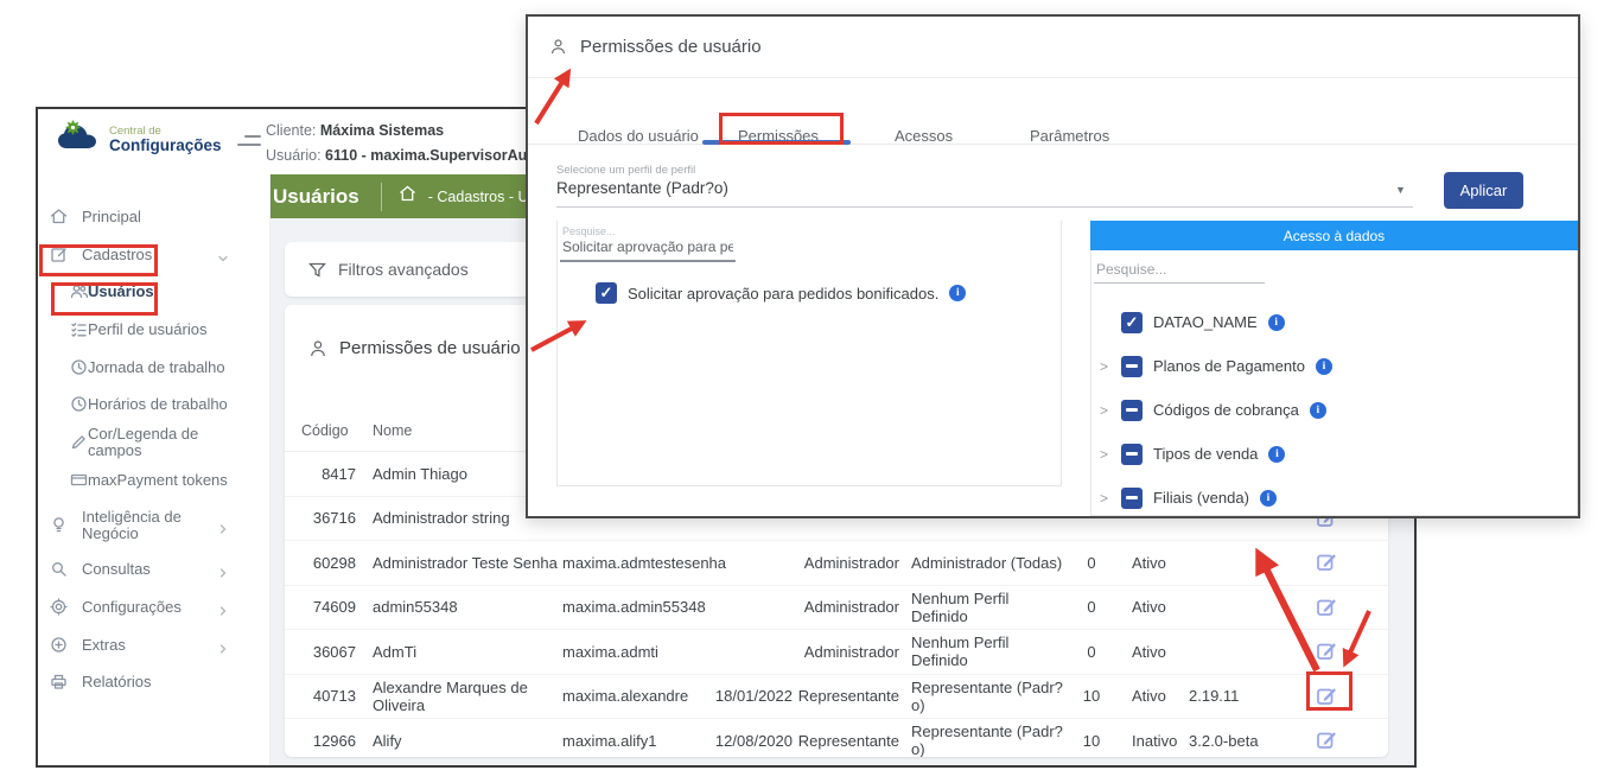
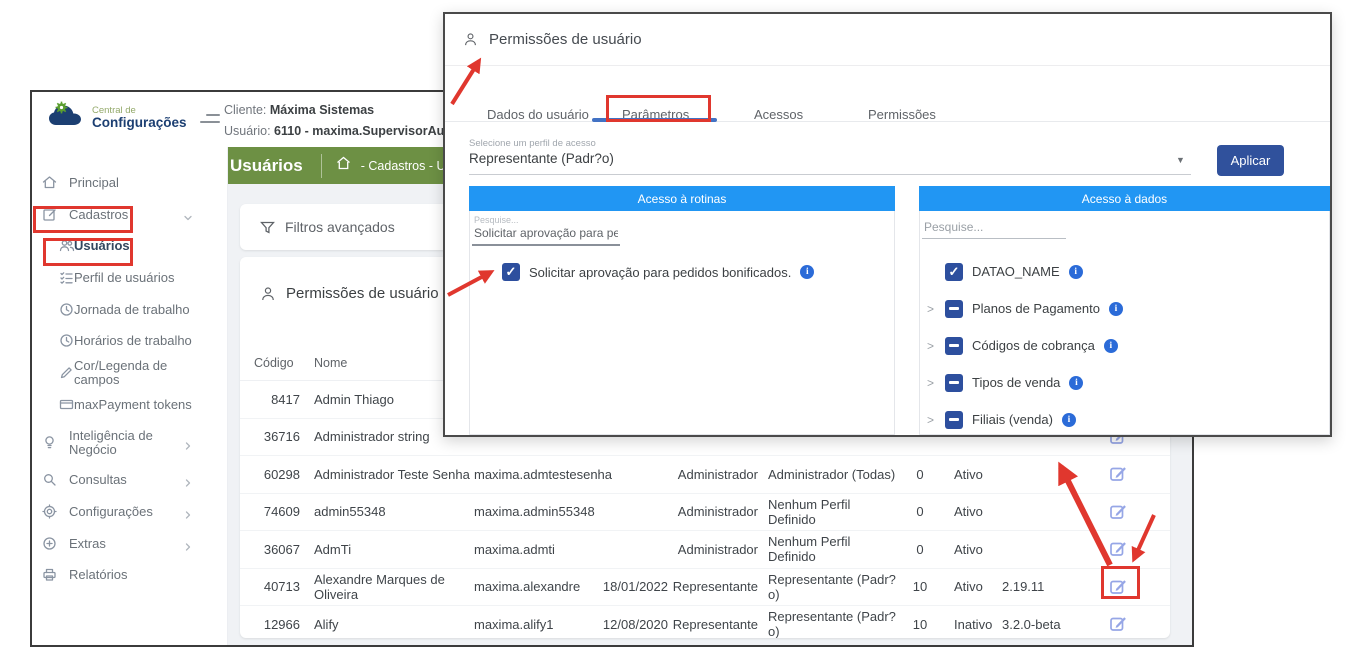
  Central de
  Configurações
  Cliente: Máxima Sistemas
  Usuário: 6110 - maxima.SupervisorAu
  Usuários
  - Cadastros - U
  Principal
  Cadastros
  Usuários
  Perfil de usuários
  Jornada de trabalho
  Horários de trabalho
  Cor/Legenda de campos
  maxPayment tokens
  Inteligência de Negócio
  Consultas
  Configurações
  Extras
  Relatórios
  Filtros avançados
  Permissões de usuário
  Código
  Nome
  8417
  Admin Thiago
  36716
  Administrador string
  60298
  Administrador Teste Senha
  maxima.admtestes
  Administrador
  Administrador (Todas)
  0
  Ativo
  74609
  admin55348
  maxima.admin5534
  Administrador
  Nenhum Perfil Definido
  0
  Ativo
  36067
  AdmTi
  maxima.admti
  Administrador
  Nenhum Perfil Definido
  0
  Ativo
  40713
  Alexandre Marques de Oliveira
  maxima.alexandre
  18/01/2022
  Representante
  Representante (Padr?o)
  10
  Ativo
  2.19.11
  12966
  Alify
  maxima.alify1
  12/08/2020
  Representante
  Representante (Padr?o)
  10
  Inativo
  3.2.0-beta
  Permissões de usuário
  Dados do usuário
- Permissões
+ Parâmetros
  Acessos
- Parâmetros
+ Permissões
- Selecione um perfil de perfil
+ Selecione um perfil de acesso
  Representante (Padr?o)
  ▼
  Aplicar
+ Acesso à rotinas
  Pesquise...
  Solicitar aprovação para pe
  Solicitar aprovação para pedidos bonificados.
  i
  Acesso à dados
  Pesquise...
  DATAO_NAME
  i
  >
  Planos de Pagamento
  i
  >
  Códigos de cobrança
  i
  >
  Tipos de venda
  i
  >
  Filiais (venda)
  i
